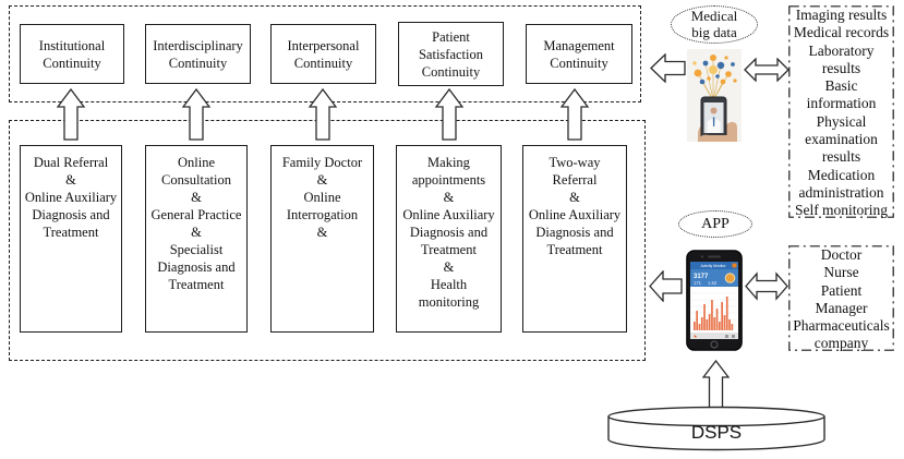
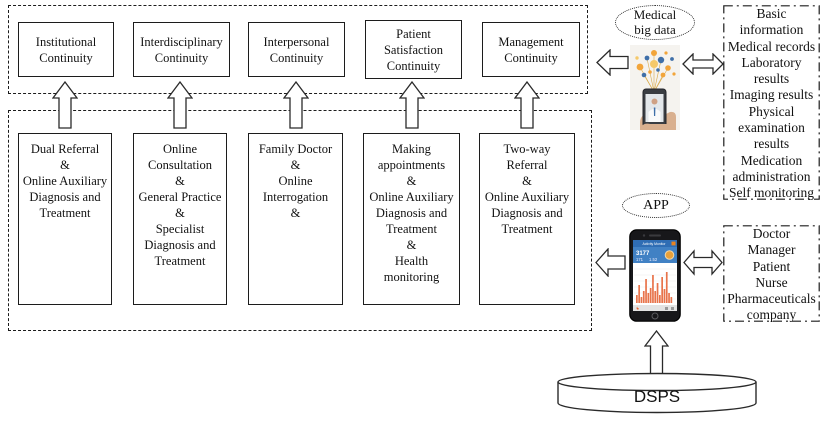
  Institutional
  Continuity
  Interdisciplinary
  Continuity
  Interpersonal
  Continuity
  Patient
  Satisfaction
  Continuity
  Management
  Continuity
  Dual Referral
  &
  Online Auxiliary
  Diagnosis and
  Treatment
  Online
  Consultation
  &
  General Practice
  &
  Specialist
  Diagnosis and
  Treatment
  Family Doctor
  &
  Online
  Interrogation
  &
  Making
  appointments
  &
  Online Auxiliary
  Diagnosis and
  Treatment
  &
  Health
  monitoring
  Two-way
  Referral
  &
  Online Auxiliary
  Diagnosis and
  Treatment
  Medical
  big data
- Imaging results
+ Basic information
  Medical records
  Laboratory results
- Basic information
+ Imaging results
  Physical examination results
  Medication administration
  Self monitoring
  APP
  Doctor
- Nurse
+ Manager
  Patient
- Manager
+ Nurse
  Pharmaceuticals company
  DSPS
